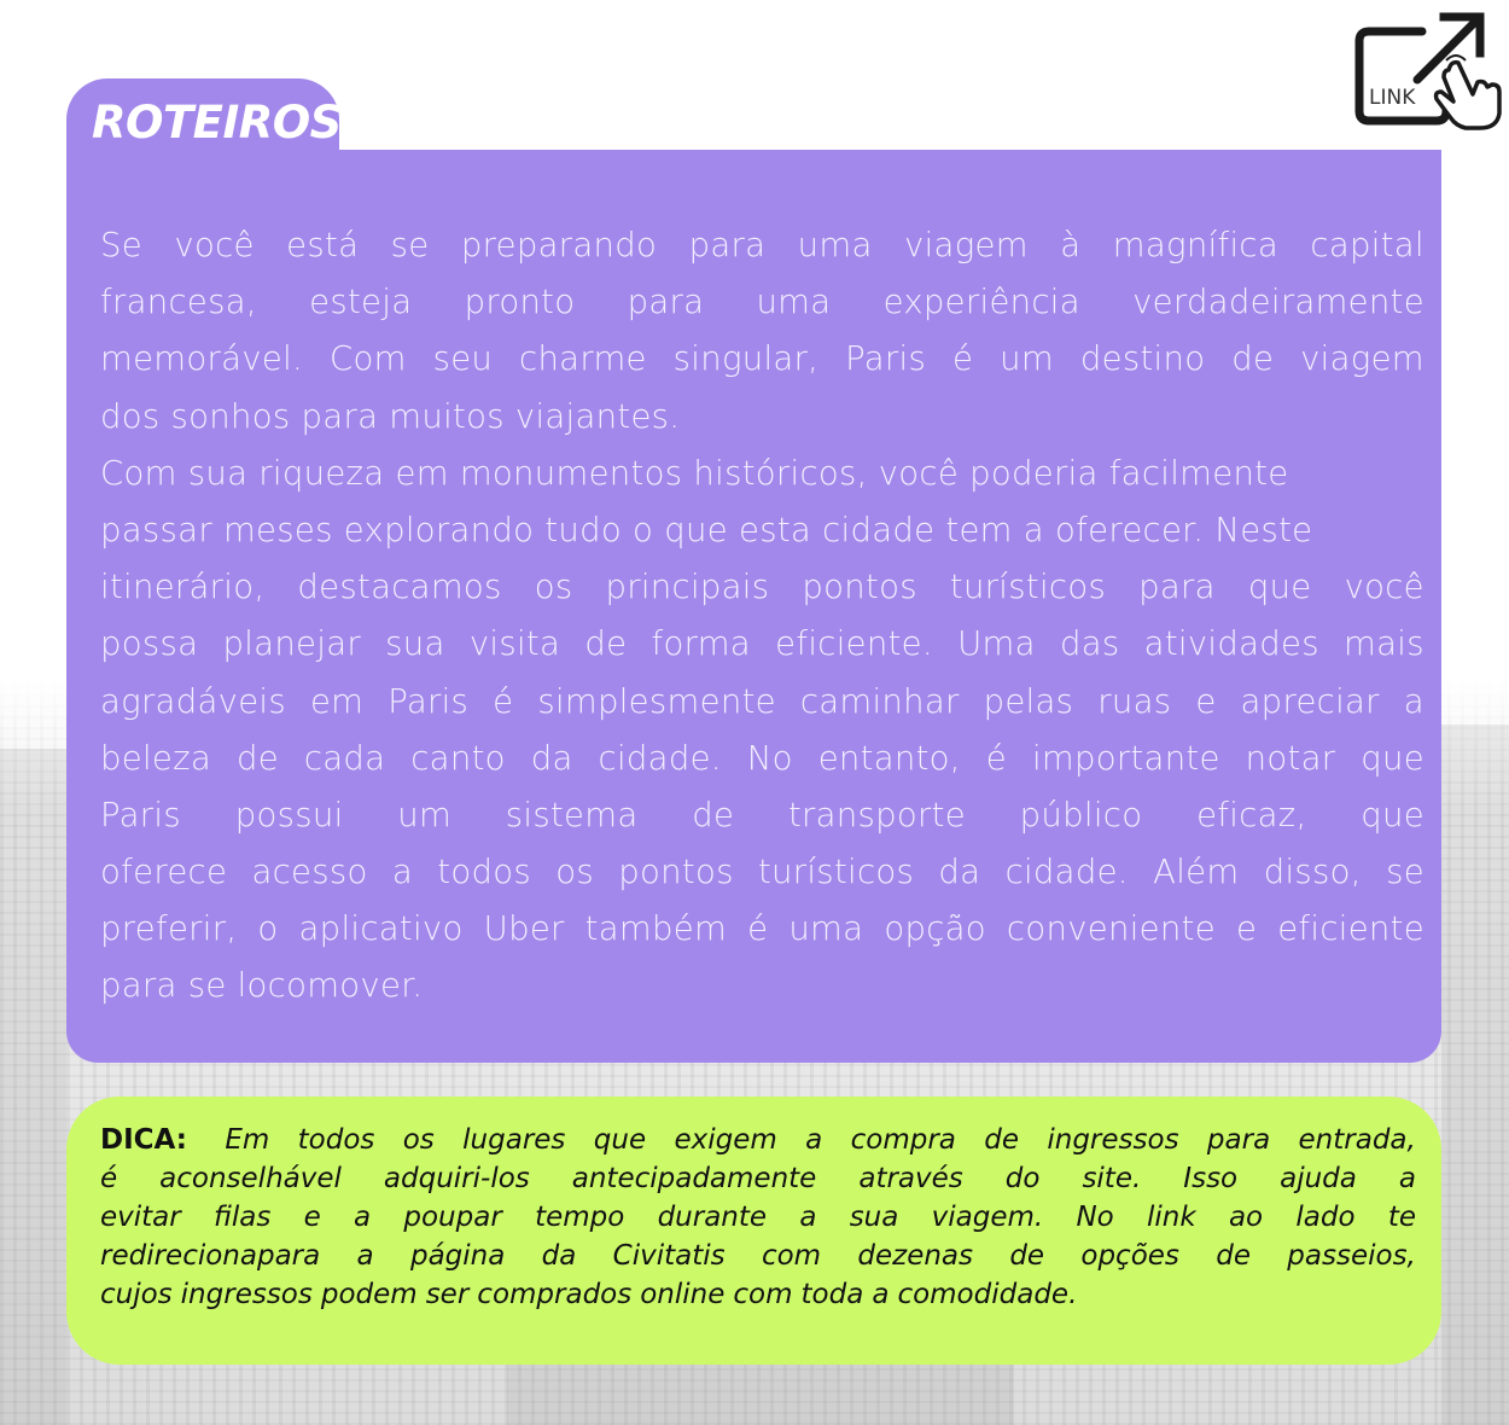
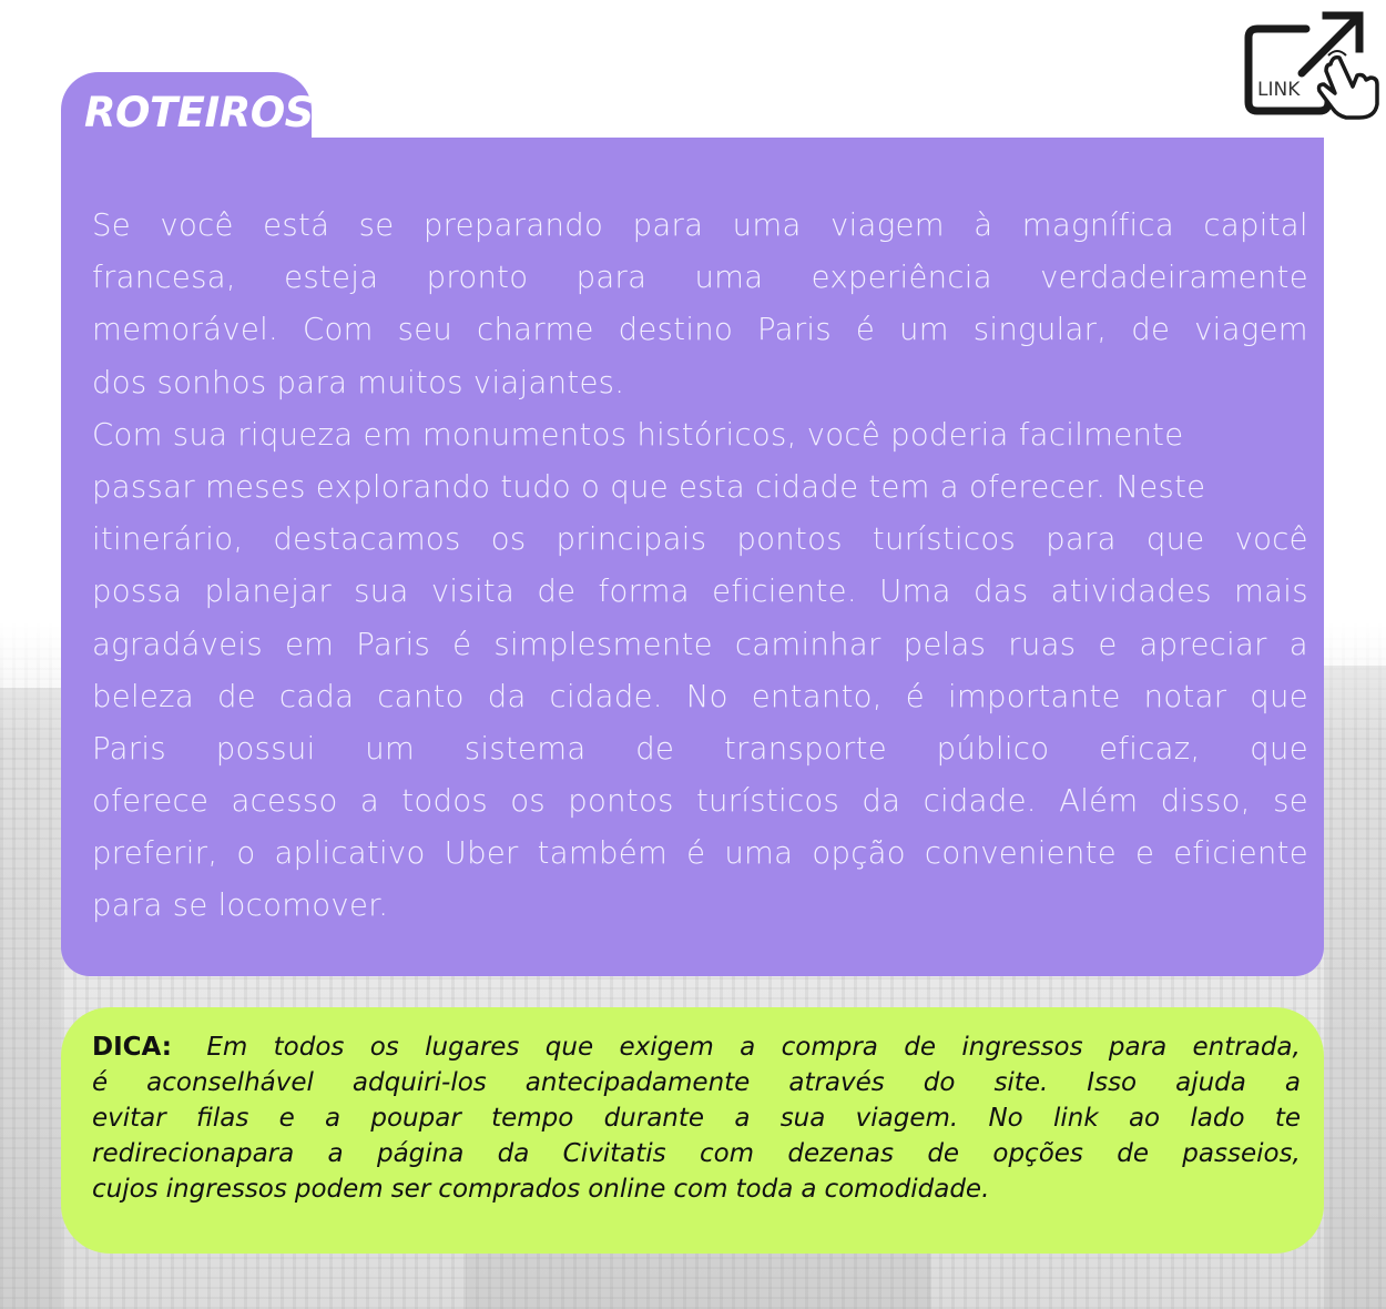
  LINK
  ROTEIROS
  Se
  você
  está
  se
  preparando
  para
  uma
  viagem
  à
  magnífica
  capital
  francesa,
  esteja
  pronto
  para
  uma
  experiência
  verdadeiramente
  memorável.
  Com
  seu
  charme
- singular,
+ destino
  Paris
  é
  um
- destino
+ singular,
  de
  viagem
  dos sonhos para muitos viajantes.
  Com sua riqueza em monumentos históricos, você poderia facilmente
  passar meses explorando tudo o que esta cidade tem a oferecer. Neste
  itinerário,
  destacamos
  os
  principais
  pontos
  turísticos
  para
  que
  você
  possa
  planejar
  sua
  visita
  de
  forma
  eficiente.
  Uma
  das
  atividades
  mais
  agradáveis
  em
  Paris
  é
  simplesmente
  caminhar
  pelas
  ruas
  e
  apreciar
  a
  beleza
  de
  cada
  canto
  da
  cidade.
  No
  entanto,
  é
  importante
  notar
  que
  Paris
  possui
  um
  sistema
  de
  transporte
  público
  eficaz,
  que
  oferece
  acesso
  a
  todos
  os
  pontos
  turísticos
  da
  cidade.
  Além
  disso,
  se
  preferir,
  o
  aplicativo
  Uber
  também
  é
  uma
  opção
  conveniente
  e
  eficiente
  para se locomover.
  DICA:
  Em
  todos
  os
  lugares
  que
  exigem
  a
  compra
  de
  ingressos
  para
  entrada,
  é
  aconselhável
  adquiri-los
  antecipadamente
  através
  do
  site.
  Isso
  ajuda
  a
  evitar
  filas
  e
  a
  poupar
  tempo
  durante
  a
  sua
  viagem.
  No
  link
  ao
  lado
  te
  redirecionapara
  a
  página
  da
  Civitatis
  com
  dezenas
  de
  opções
  de
  passeios,
  cujos
  ingressos
  podem
  ser
  comprados
  online
  com
  toda
  a
  comodidade.
